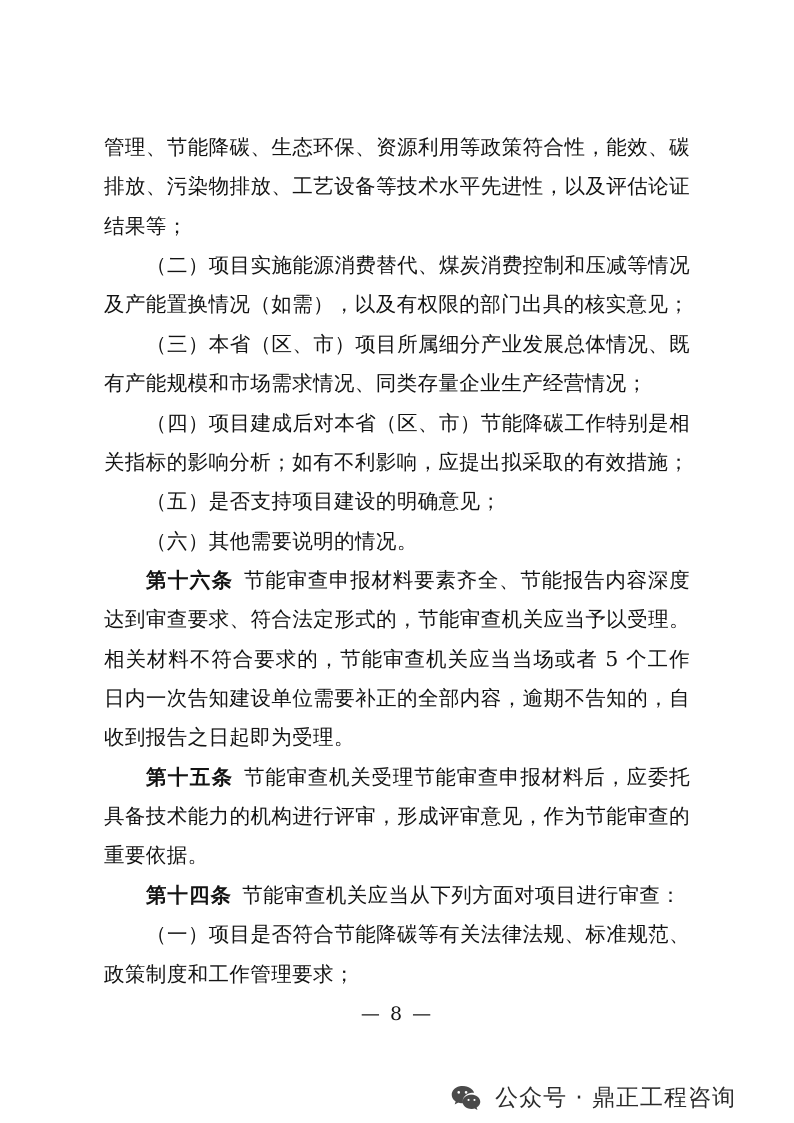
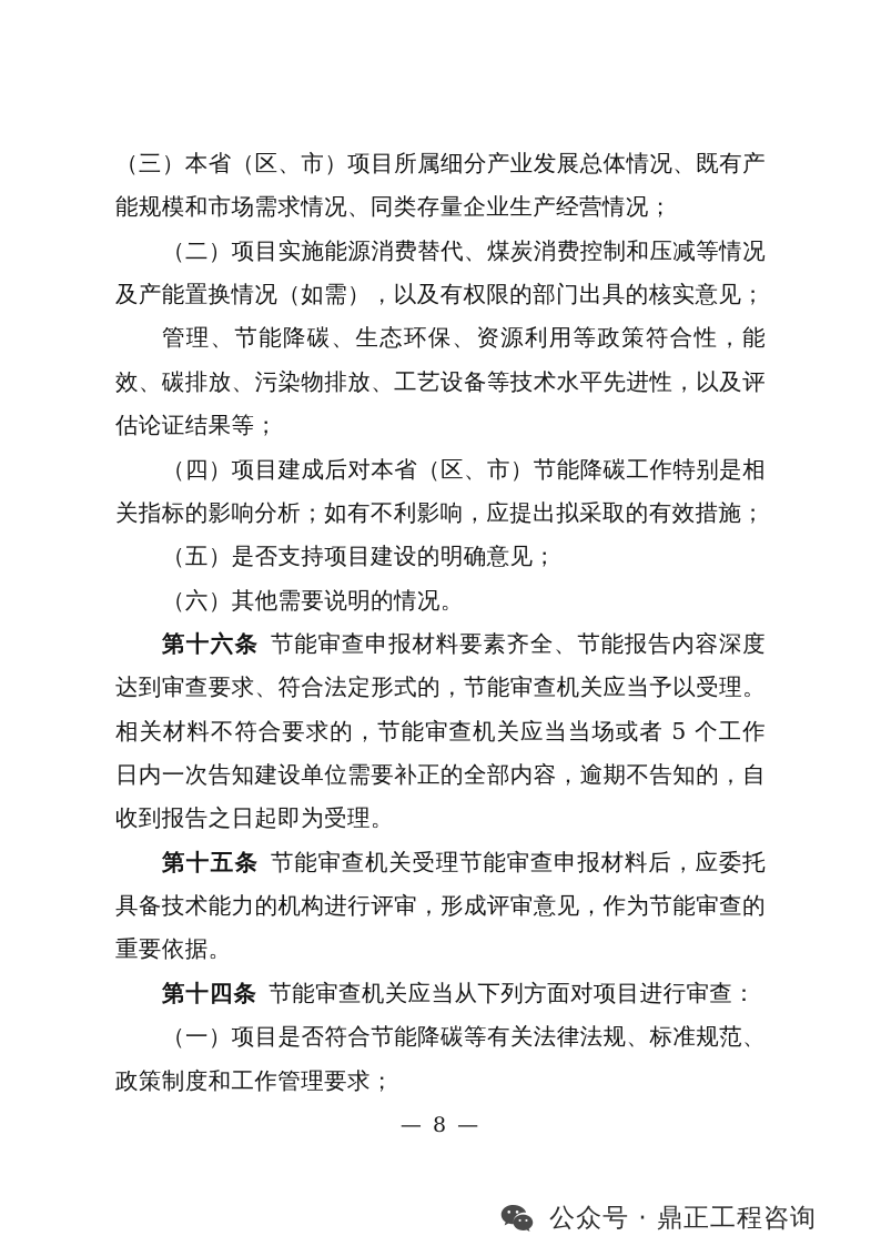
- 管理、节能降碳、生态环保、资源利用等政策符合性，能效、碳排放、污染物排放、工艺设备等技术水平先进性，以及评估论证结果等；
+ （三）本省（区、市）项目所属细分产业发展总体情况、既有产能规模和市场需求情况、同类存量企业生产经营情况；
  （二）项目实施能源消费替代、煤炭消费控制和压减等情况及产能置换情况（如需），以及有权限的部门出具的核实意见；
- （三）本省（区、市）项目所属细分产业发展总体情况、既有产能规模和市场需求情况、同类存量企业生产经营情况；
+ 管理、节能降碳、生态环保、资源利用等政策符合性，能效、碳排放、污染物排放、工艺设备等技术水平先进性，以及评估论证结果等；
  （四）项目建成后对本省（区、市）节能降碳工作特别是相关指标的影响分析；如有不利影响，应提出拟采取的有效措施；
  （五）是否支持项目建设的明确意见；
  （六）其他需要说明的情况。
  第十六条 节能审查申报材料要素齐全、节能报告内容深度达到审查要求、符合法定形式的，节能审查机关应当予以受理。相关材料不符合要求的，节能审查机关应当当场或者 5 个工作日内一次告知建设单位需要补正的全部内容，逾期不告知的，自收到报告之日起即为受理。
  第十五条 节能审查机关受理节能审查申报材料后，应委托具备技术能力的机构进行评审，形成评审意见，作为节能审查的重要依据。
  第十四条 节能审查机关应当从下列方面对项目进行审查：
  （一）项目是否符合节能降碳等有关法律法规、标准规范、政策制度和工作管理要求；
  — 8 —
  公众号 · 鼎正工程咨询
